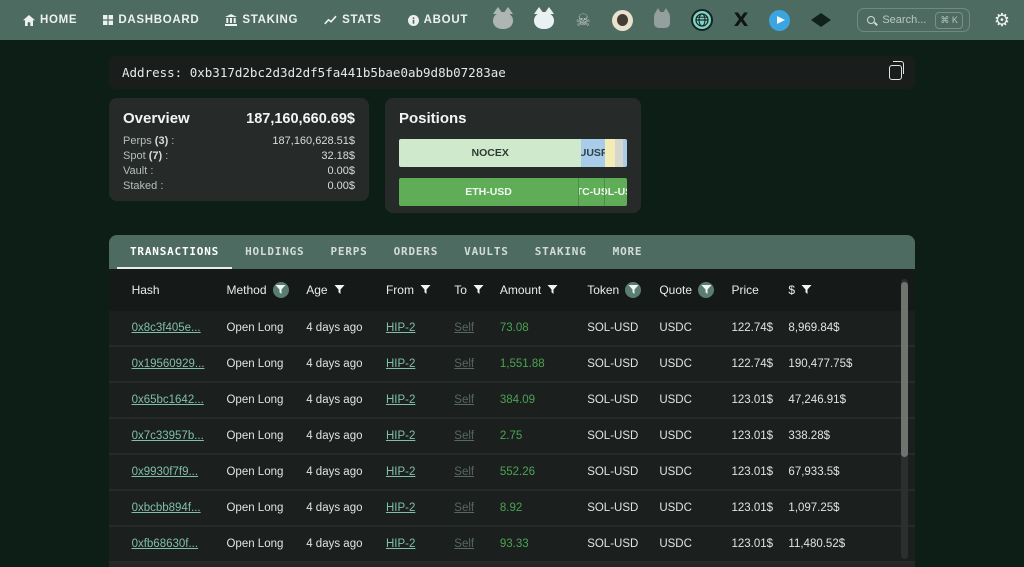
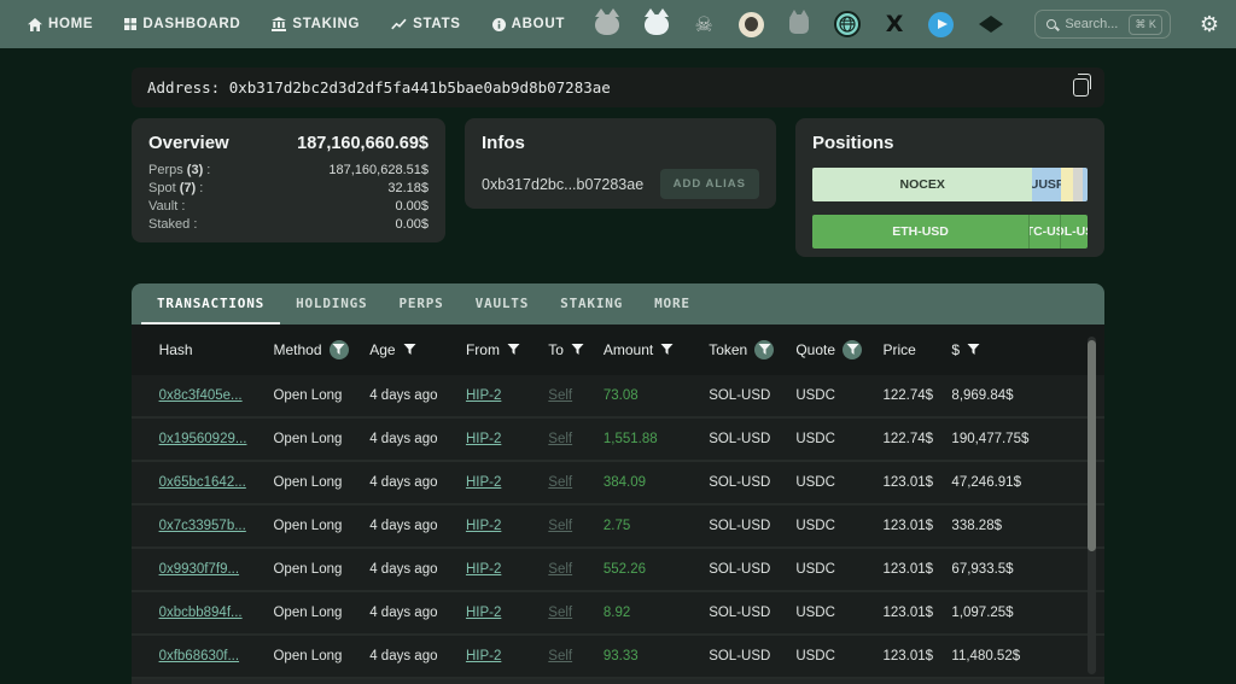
  HOME
  DASHBOARD
  STAKING
  STATS
  ABOUT
  ☠
  X
  Search...
  ⌘ K
  ⚙
  Address: 0xb317d2bc2d3d2df5fa441b5bae0ab9d8b07283ae
  Overview
  187,160,660.69$
  Perps (3) :
  187,160,628.51$
  Spot (7) :
  32.18$
  Vault :
  0.00$
  Staked :
  0.00$
+ Infos
+ 0xb317d2bc...b07283ae
+ ADD ALIAS
  Positions
  NOCEX
  UUS
  ETH-USD
  TC-US
  TRANSACTIONS
  HOLDINGS
  PERPS
- ORDERS
  VAULTS
  STAKING
  MORE
  Hash
  Method
  Age
  From
  To
  Amount
  Token
  Quote
  Price
  $
  0x8c3f405e...
  Open Long
  4 days ago
  HIP-2
  Self
  73.08
  SOL-USD
  USDC
  122.74$
  8,969.84$
  0x19560929...
  Open Long
  4 days ago
  HIP-2
  Self
  1,551.88
  SOL-USD
  USDC
  122.74$
  190,477.75$
  0x65bc1642...
  Open Long
  4 days ago
  HIP-2
  Self
  384.09
  SOL-USD
  USDC
  123.01$
  47,246.91$
  0x7c33957b...
  Open Long
  4 days ago
  HIP-2
  Self
  2.75
  SOL-USD
  USDC
  123.01$
  338.28$
  0x9930f7f9...
  Open Long
  4 days ago
  HIP-2
  Self
  552.26
  SOL-USD
  USDC
  123.01$
  67,933.5$
  0xbcbb894f...
  Open Long
  4 days ago
  HIP-2
  Self
  8.92
  SOL-USD
  USDC
  123.01$
  1,097.25$
  0xfb68630f...
  Open Long
  4 days ago
  HIP-2
  Self
  93.33
  SOL-USD
  USDC
  123.01$
  11,480.52$
